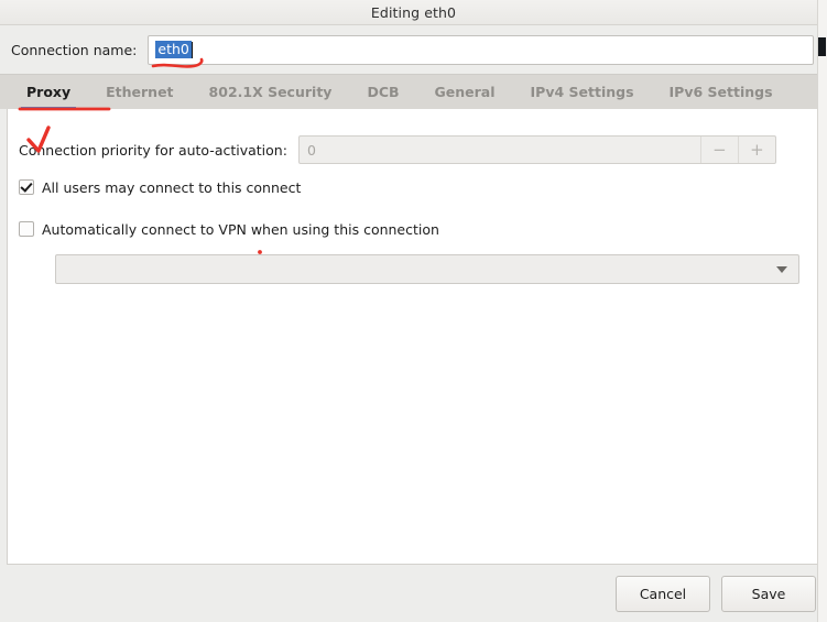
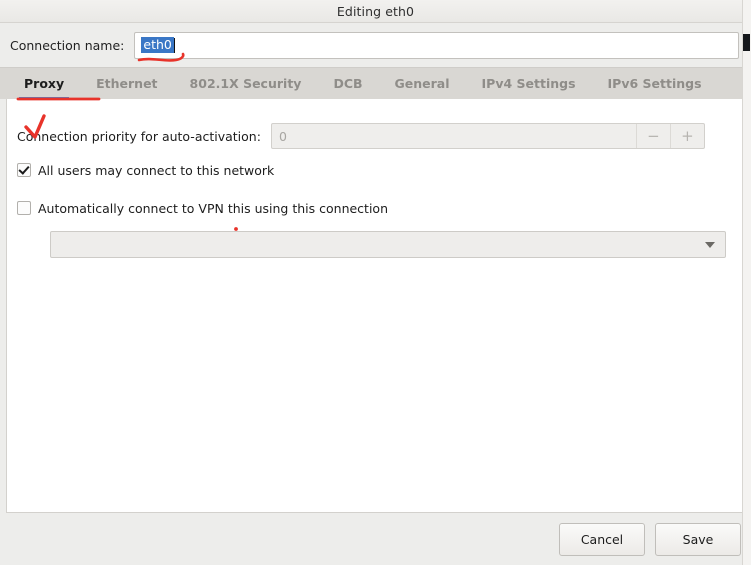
  Editing eth0
  Connection name:
  eth0
  Proxy
  Ethernet
  802.1X Security
  DCB
  General
  IPv4 Settings
  IPv6 Settings
  Connection priority for auto-activation:
  0
  −
  +
- All users may connect to this connect
+ All users may connect to this network
- Automatically connect to VPN when using this connection
+ Automatically connect to VPN this using this connection
  Cancel
  Save
